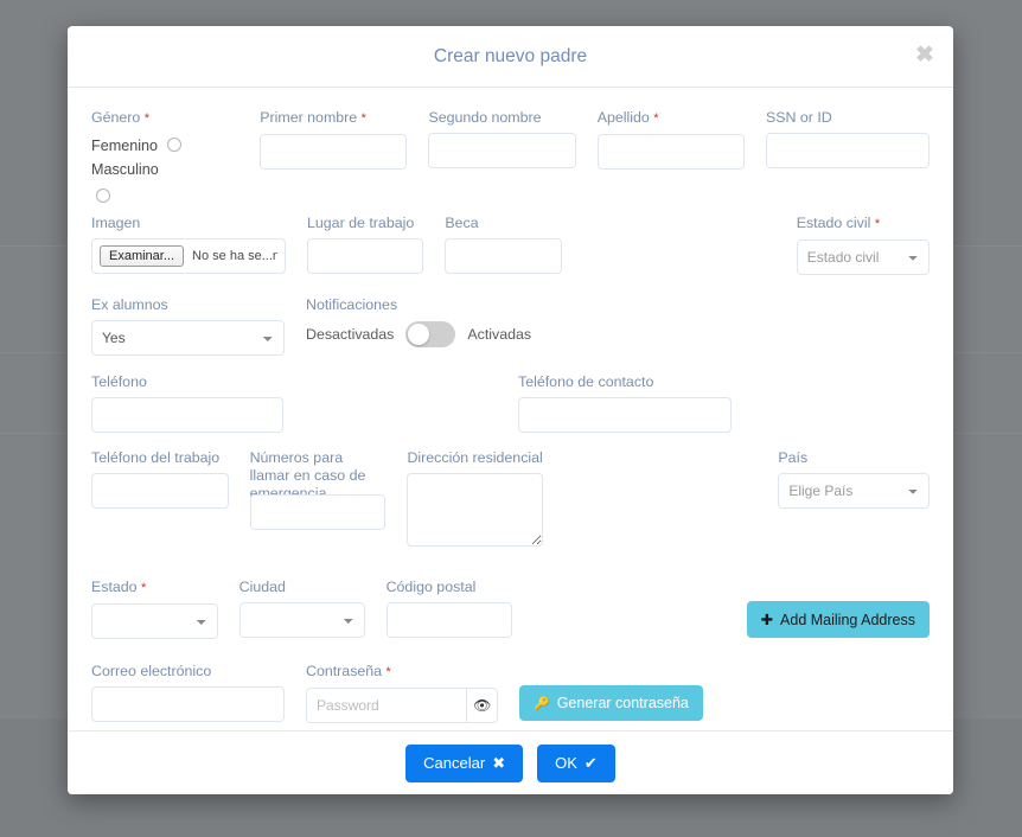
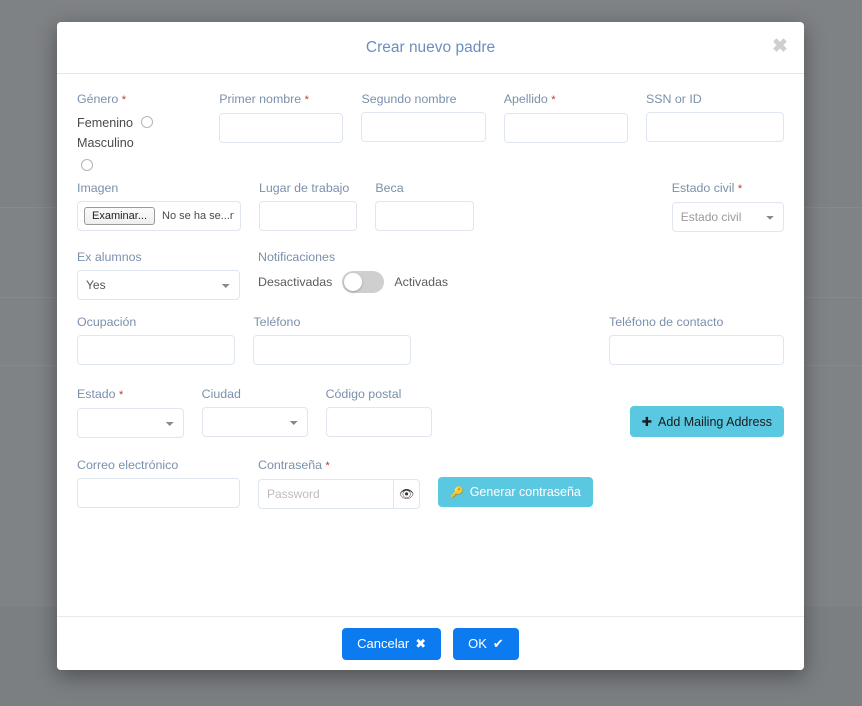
  Crear nuevo padre
  ✖
  Género *
  Femenino Masculino
  Primer nombre *
  Segundo nombre
  Apellido *
  SSN or ID
  Imagen
  Examinar...
  Lugar de trabajo
  Beca
  Estado civil *
  Estado civil
  Ex alumnos
  Yes
  Notificaciones
  Desactivadas
  Activadas
+ Ocupación
  Teléfono
  Teléfono de contacto
- Teléfono del trabajo
- Números para llamar en caso de emergencia
- Dirección residencial
- País
- Elige País
  Estado *
  Ciudad
  Código postal
  ✚
  Add Mailing Address
  Correo electrónico
  Contraseña *
  Password
  👁
  🔑
  Generar contraseña
  Cancelar
  ✖
  OK
  ✔
